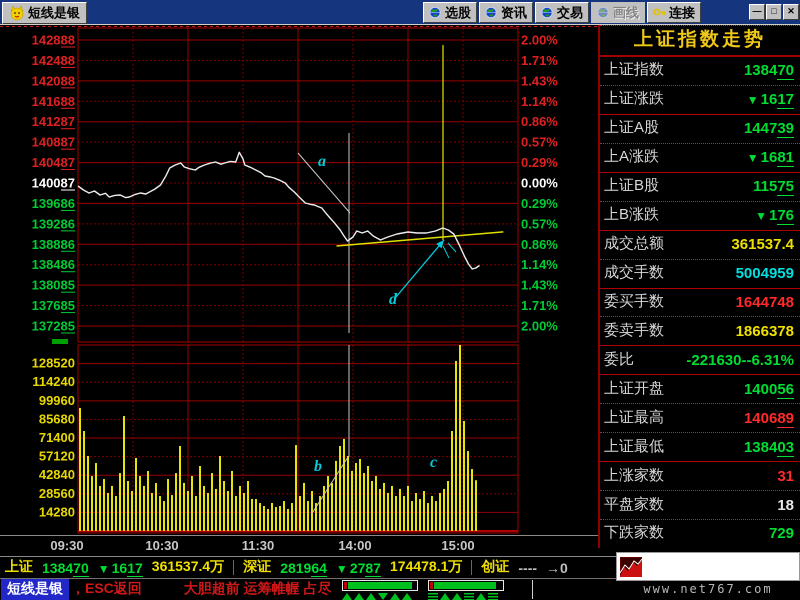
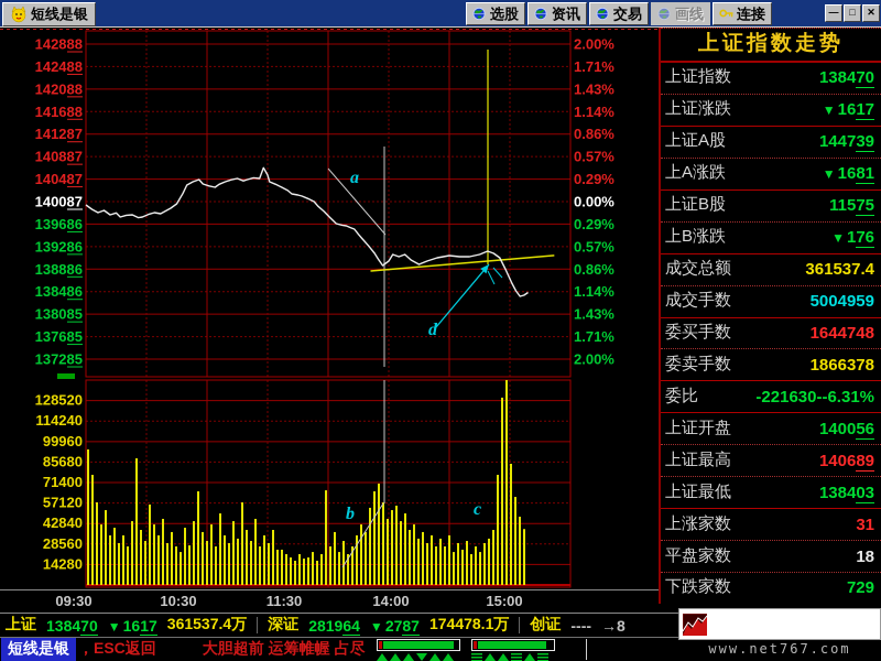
  短线是银
  选股
  资讯
  交易
  画线
  连接
  —
  □
  ✕
  142888
  142488
  142088
  141688
  141287
  140887
  140487
  140087
  139686
  139286
  138886
  138486
  138085
  137685
  137285
  2.00%
  1.71%
  1.43%
  1.14%
  0.86%
  0.57%
  0.29%
  0.00%
  0.29%
  0.57%
  0.86%
  1.14%
  1.43%
  1.71%
  2.00%
  128520
  114240
  99960
  85680
  71400
  57120
  42840
  28560
  14280
  09:30
  10:30
  11:30
  14:00
  15:00
  a
  b
  c
  d
  上证指数走势
  上证指数
  138470
  上证涨跌
  ▼ 1617
  上证A股
  144739
  上A涨跌
  ▼ 1681
  上证B股
  11575
  上B涨跌
  ▼ 176
  成交总额
  361537.4
  成交手数
  5004959
  委买手数
  1644748
  委卖手数
  1866378
  委比
  -221630--6.31%
  上证开盘
  140056
  上证最高
  140689
  上证最低
  138403
  上涨家数
  31
  平盘家数
  18
  下跌家数
  729
  上证
  138470
  ▼ 1617
  361537.4万
  深证
  281964
  ▼ 2787
  174478.1万
  创证
  ----
- →0
+ →8
  短线是银
  ，ESC返回
  大胆超前 运筹帷幄 占尽
  www.net767.com
